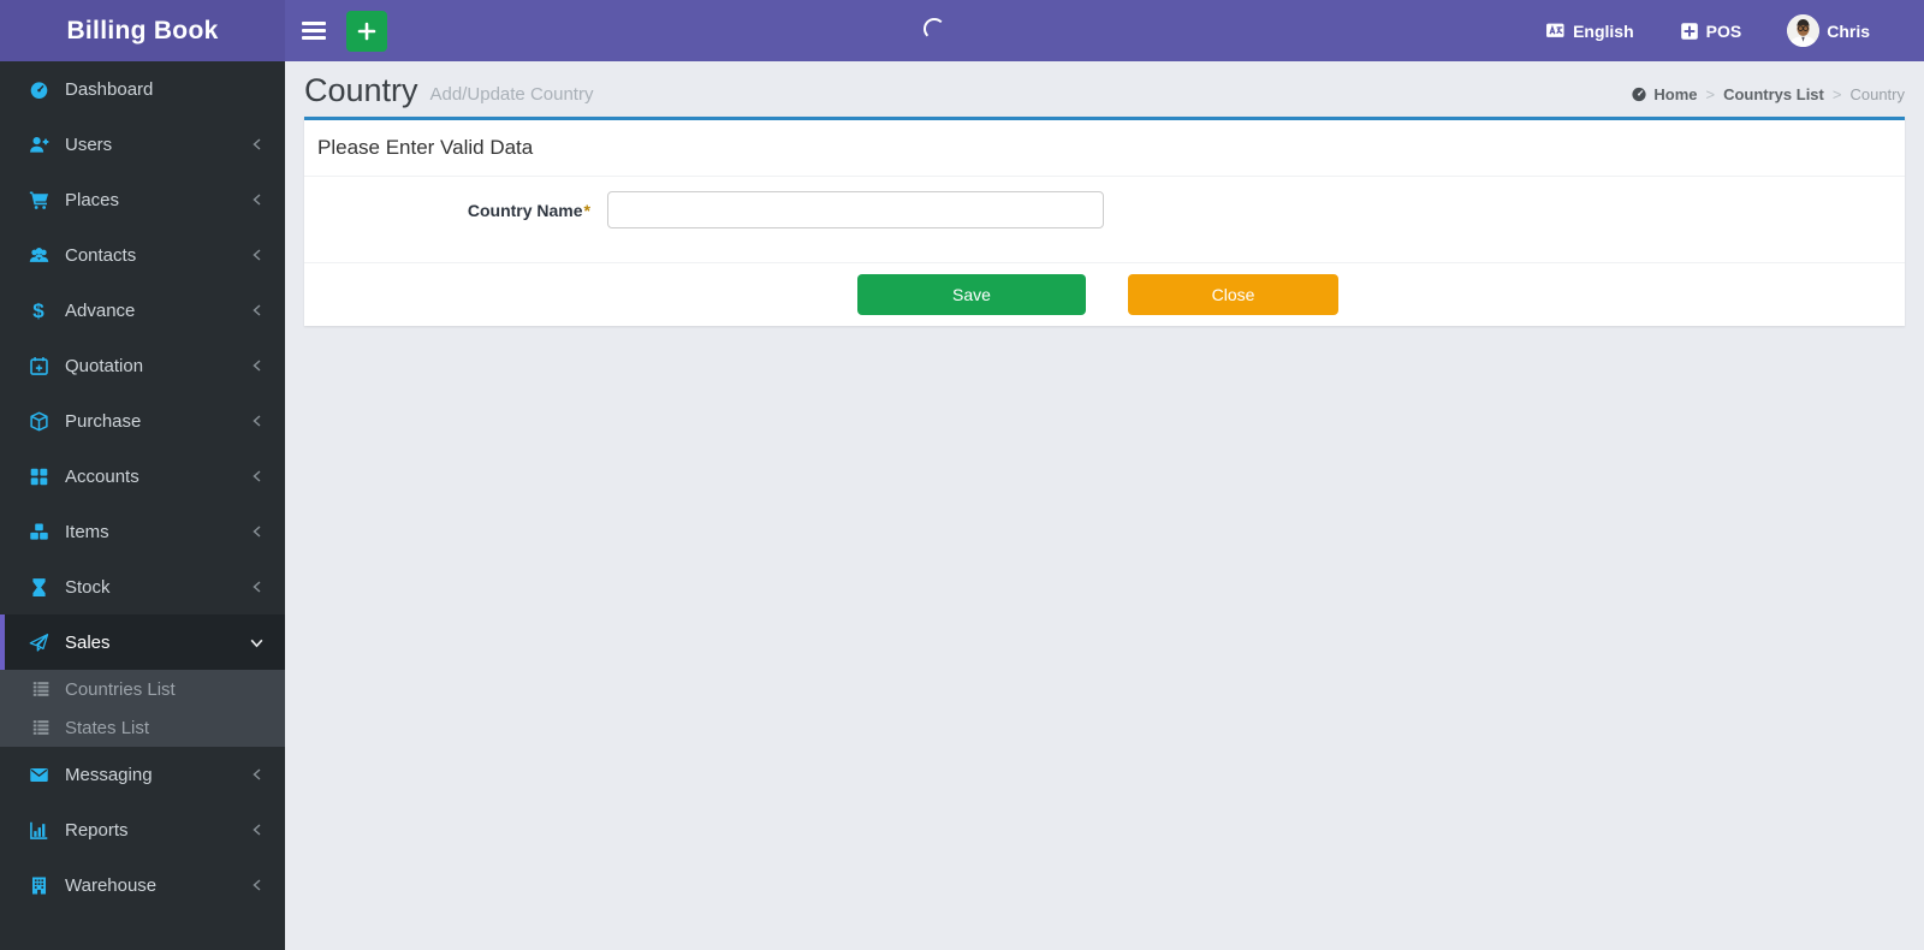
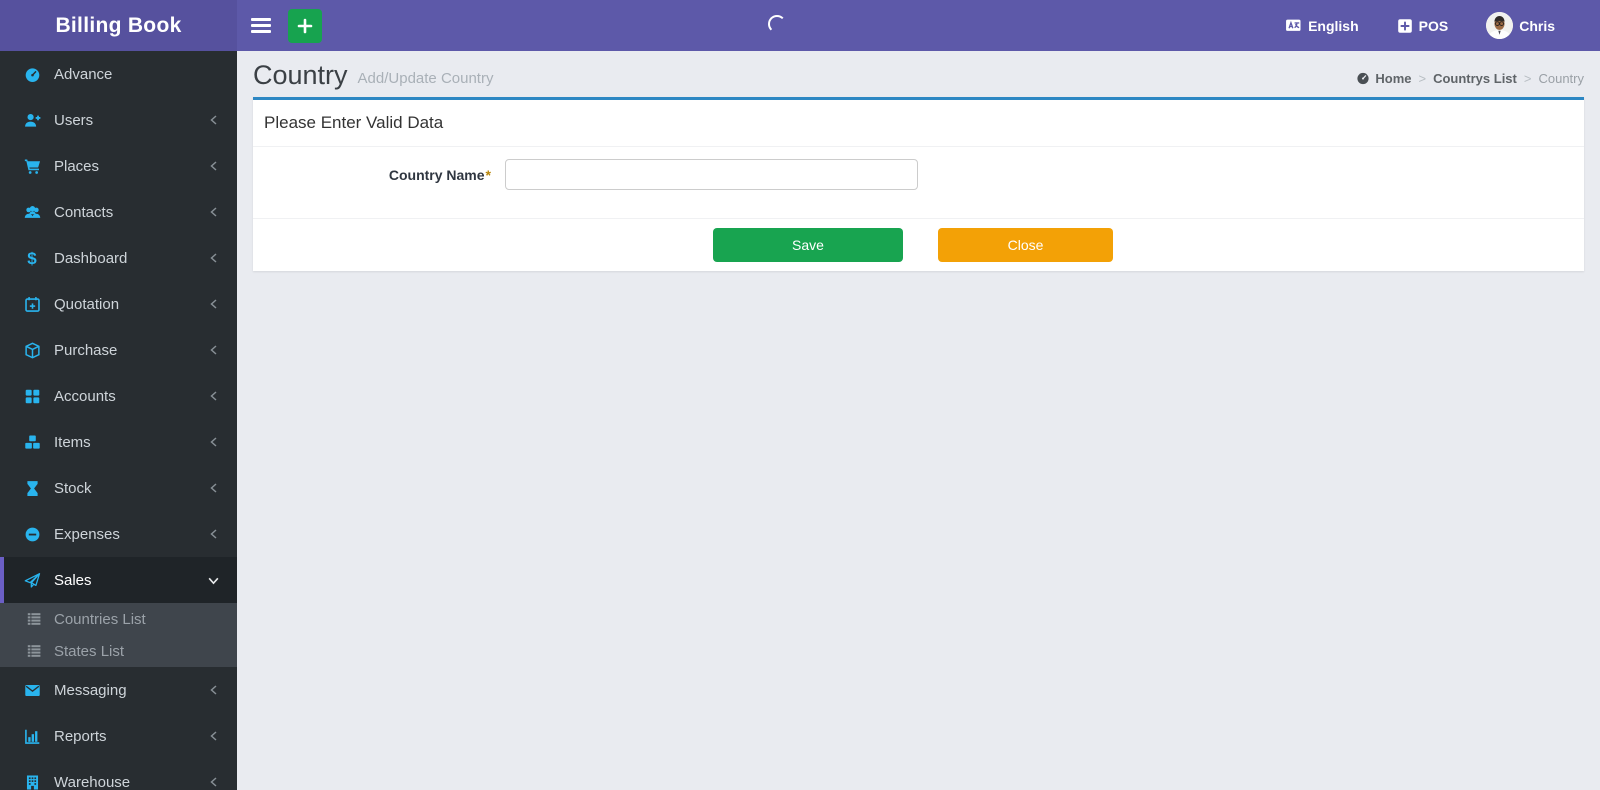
  Billing Book
  English
  POS
  Chris
- Dashboard
+ Advance
  Users
  Places
  Contacts
  $
- Advance
+ Dashboard
  Quotation
  Purchase
  Accounts
  Items
  Stock
+ Expenses
  Sales
  Countries List
  States List
  Messaging
  Reports
  Warehouse
  Country
  Add/Update Country
  Home
  >
  Countrys List
  >
  Country
  Please Enter Valid Data
  Country Name*
  Save
  Close
